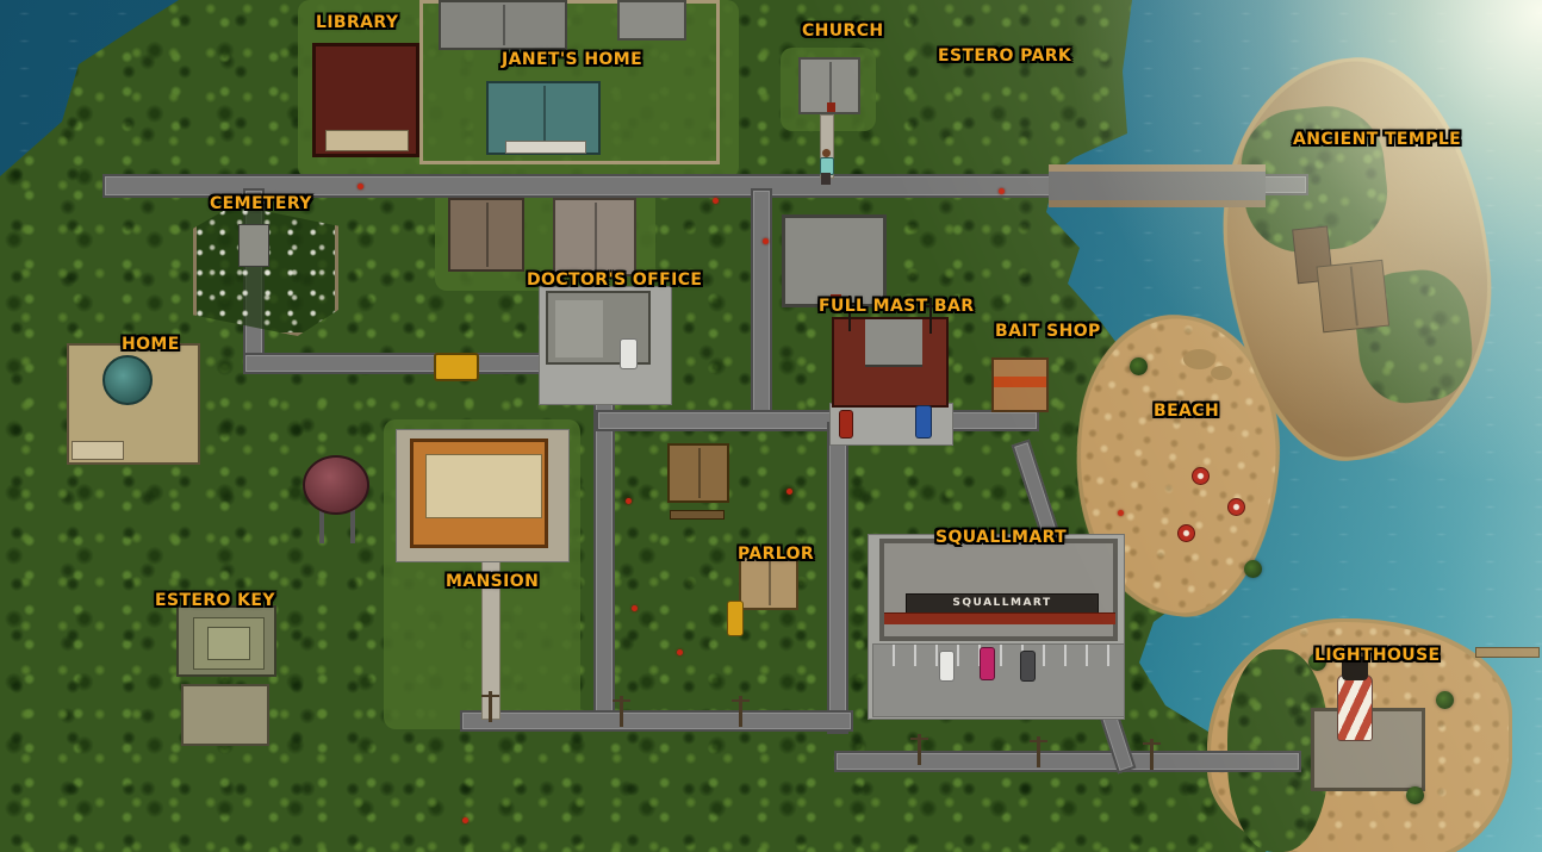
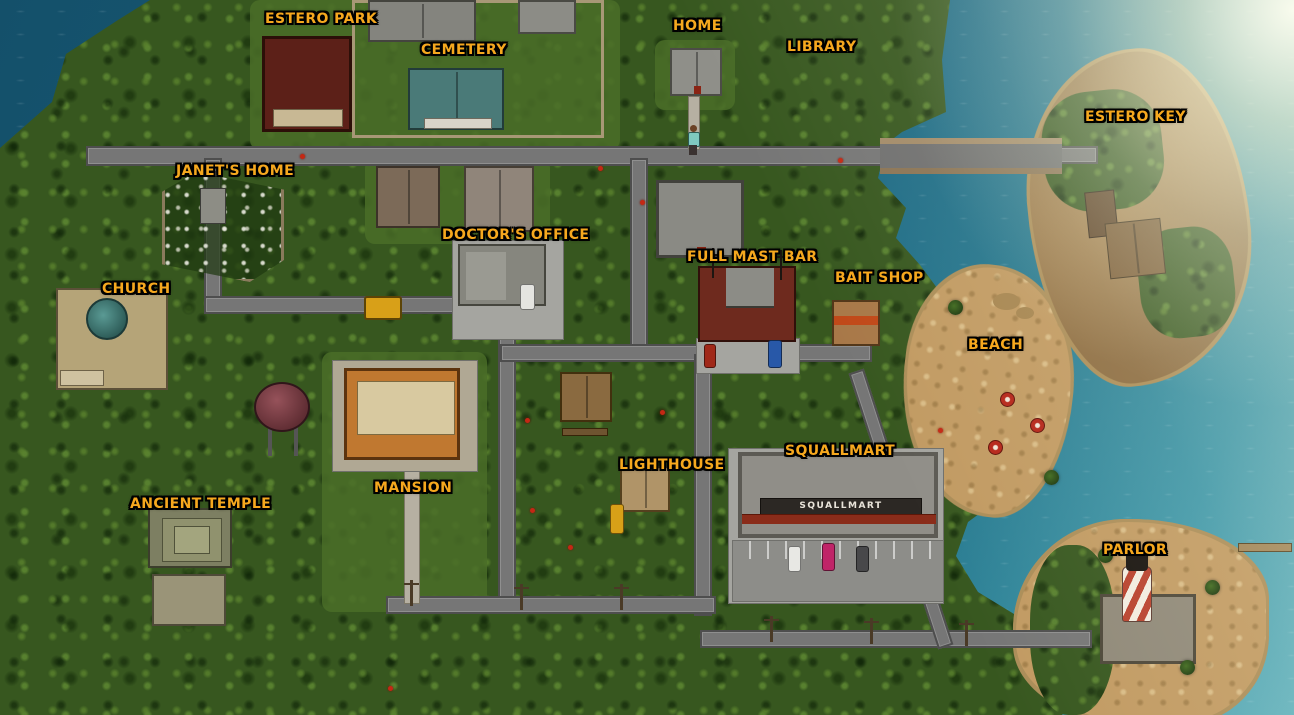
- LIBRARY
+ ESTERO PARK
- JANET'S HOME
+ CEMETERY
- CHURCH
+ HOME
- ESTERO PARK
+ LIBRARY
- ANCIENT TEMPLE
+ ESTERO KEY
- CEMETERY
+ JANET'S HOME
  DOCTOR'S OFFICE
  FULL MAST BAR
  BAIT SHOP
- HOME
+ CHURCH
  BEACH
  MANSION
- PARLOR
+ LIGHTHOUSE
  SQUALLMART
- ESTERO KEY
+ ANCIENT TEMPLE
- LIGHTHOUSE
+ PARLOR
